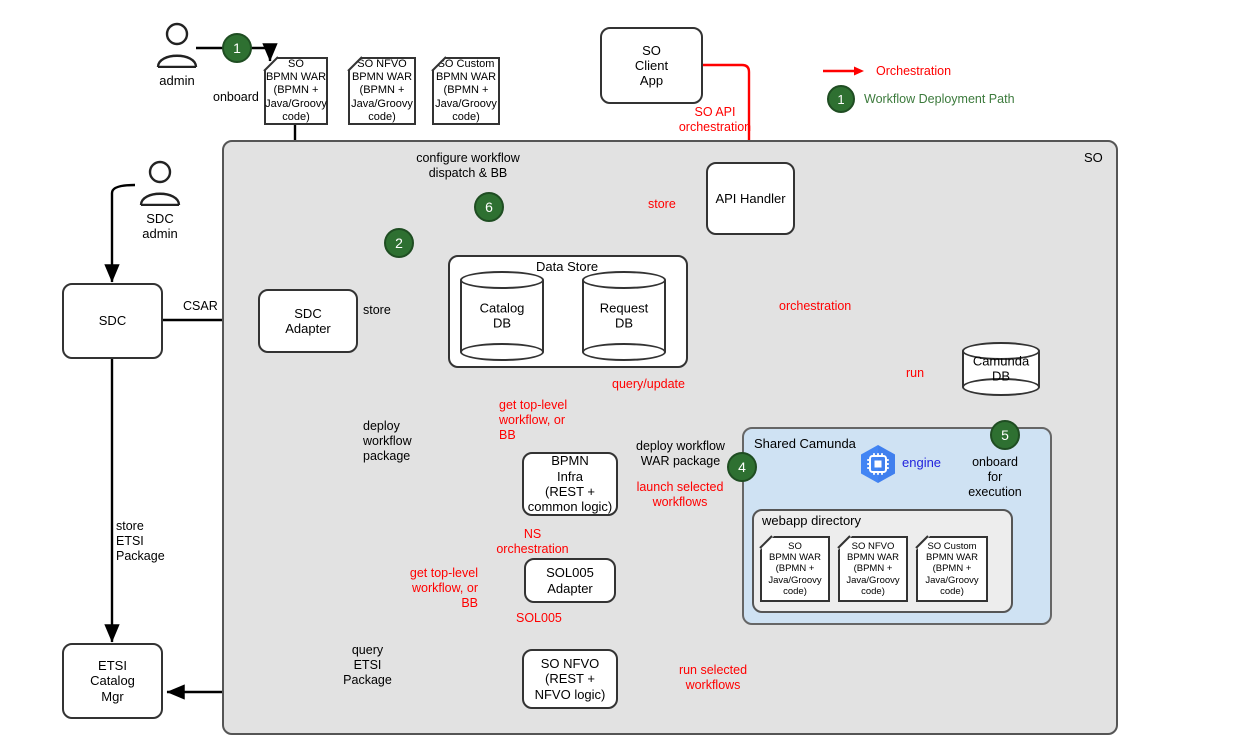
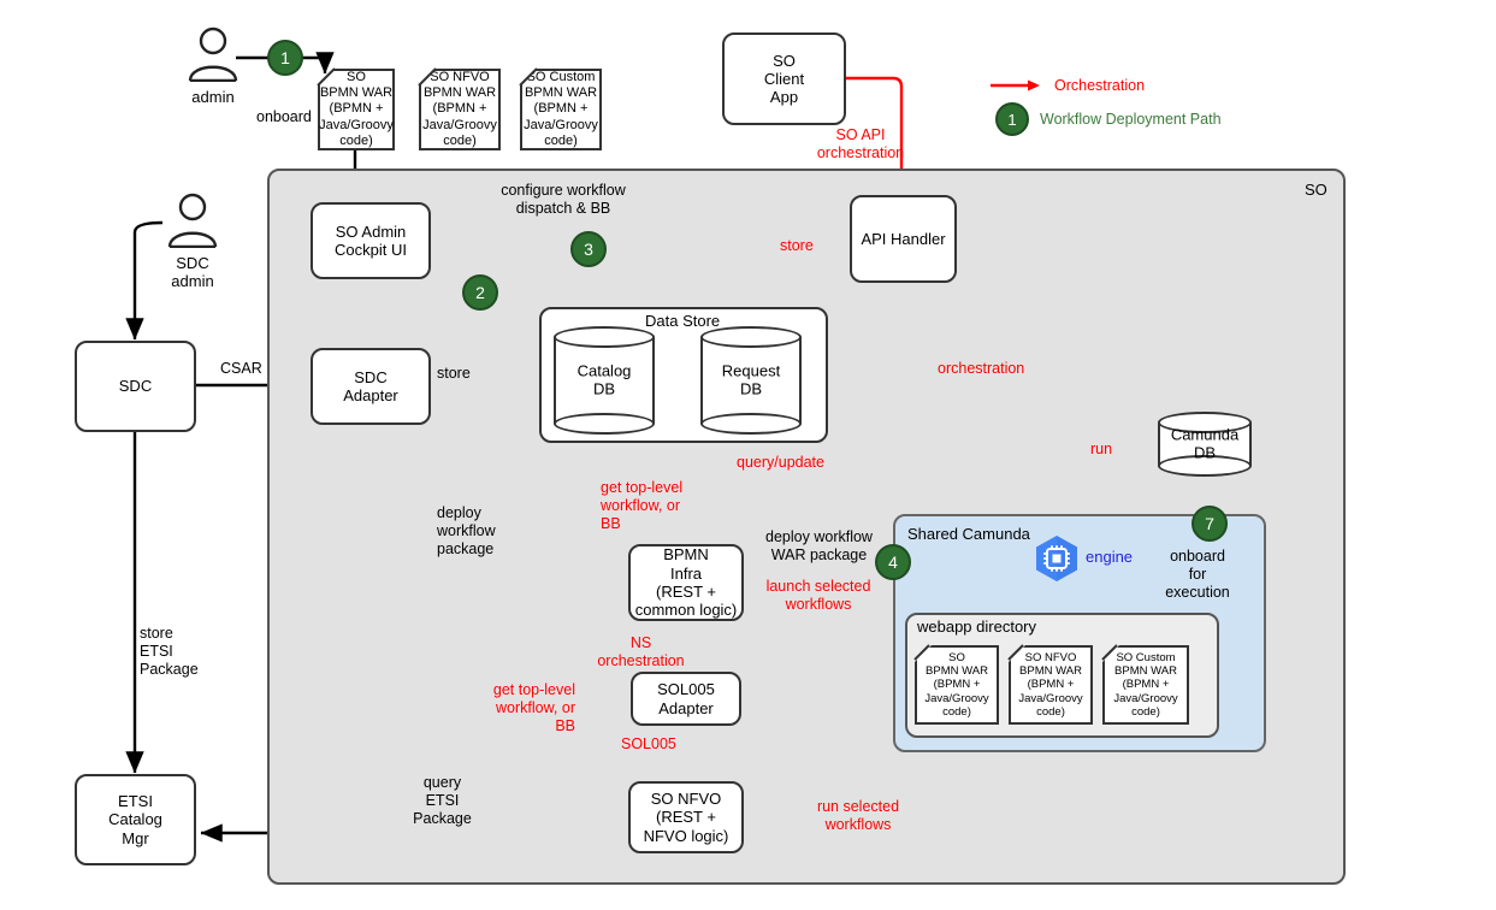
  SO
  admin
  SDC
  admin
  SO
  BPMN WAR
  (BPMN +
  Java/Groovy
  code)
  SO NFVO
  BPMN WAR
  (BPMN +
  Java/Groovy
  code)
  SO Custom
  BPMN WAR
  (BPMN +
  Java/Groovy
  code)
  SDC
  ETSI
  Catalog
  Mgr
+ SO Admin
+ Cockpit UI
  SDC
  Adapter
  SO
  Client
  App
  API Handler
  BPMN
  Infra
  (REST +
  common logic)
  SOL005
  Adapter
  SO NFVO
  (REST +
  NFVO logic)
  Data Store
  Catalog
  DB
  Request
  DB
  Camunda
  DB
  Shared Camunda
  engine
  webapp directory
  SO
  BPMN WAR
  (BPMN +
  Java/Groovy
  code)
  SO NFVO
  BPMN WAR
  (BPMN +
  Java/Groovy
  code)
  SO Custom
  BPMN WAR
  (BPMN +
  Java/Groovy
  code)
  1
  2
- 6
+ 3
  4
- 5
+ 7
  onboard
  CSAR
  configure workflow
  dispatch & BB
  store
  deploy
  workflow
  package
  store
  ETSI
  Package
  query
  ETSI
  Package
  SO API
  orchestration
  store
  orchestration
  query/update
  get top-level
  workflow, or
  BB
  get top-level
  workflow, or
  BB
  deploy workflow
  WAR package
  launch selected
  workflows
  NS
  orchestration
  SOL005
  run selected
  workflows
  run
  onboard
  for
  execution
  Orchestration
  1
  Workflow Deployment Path
